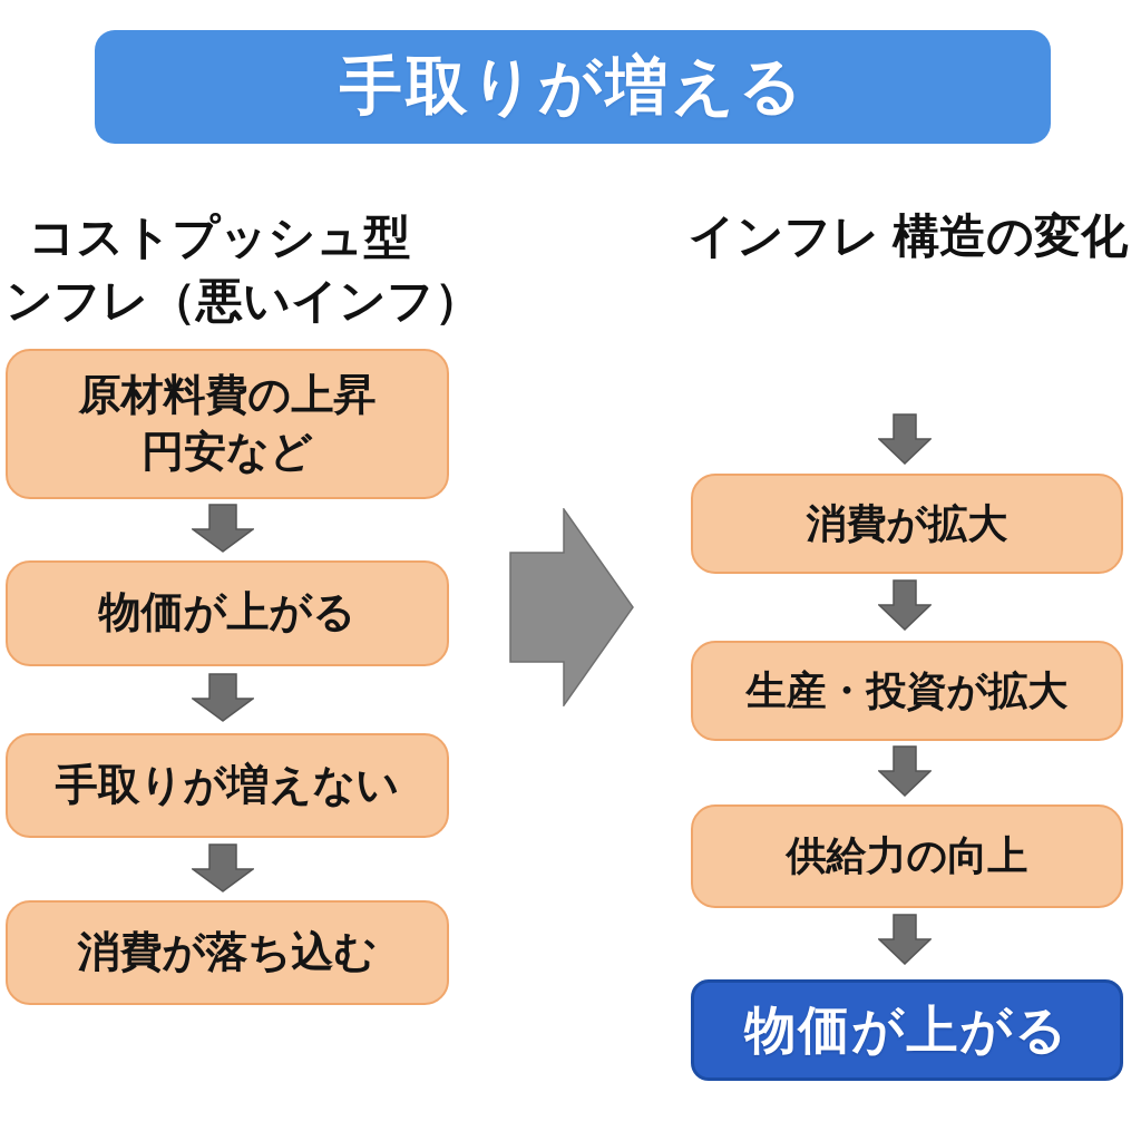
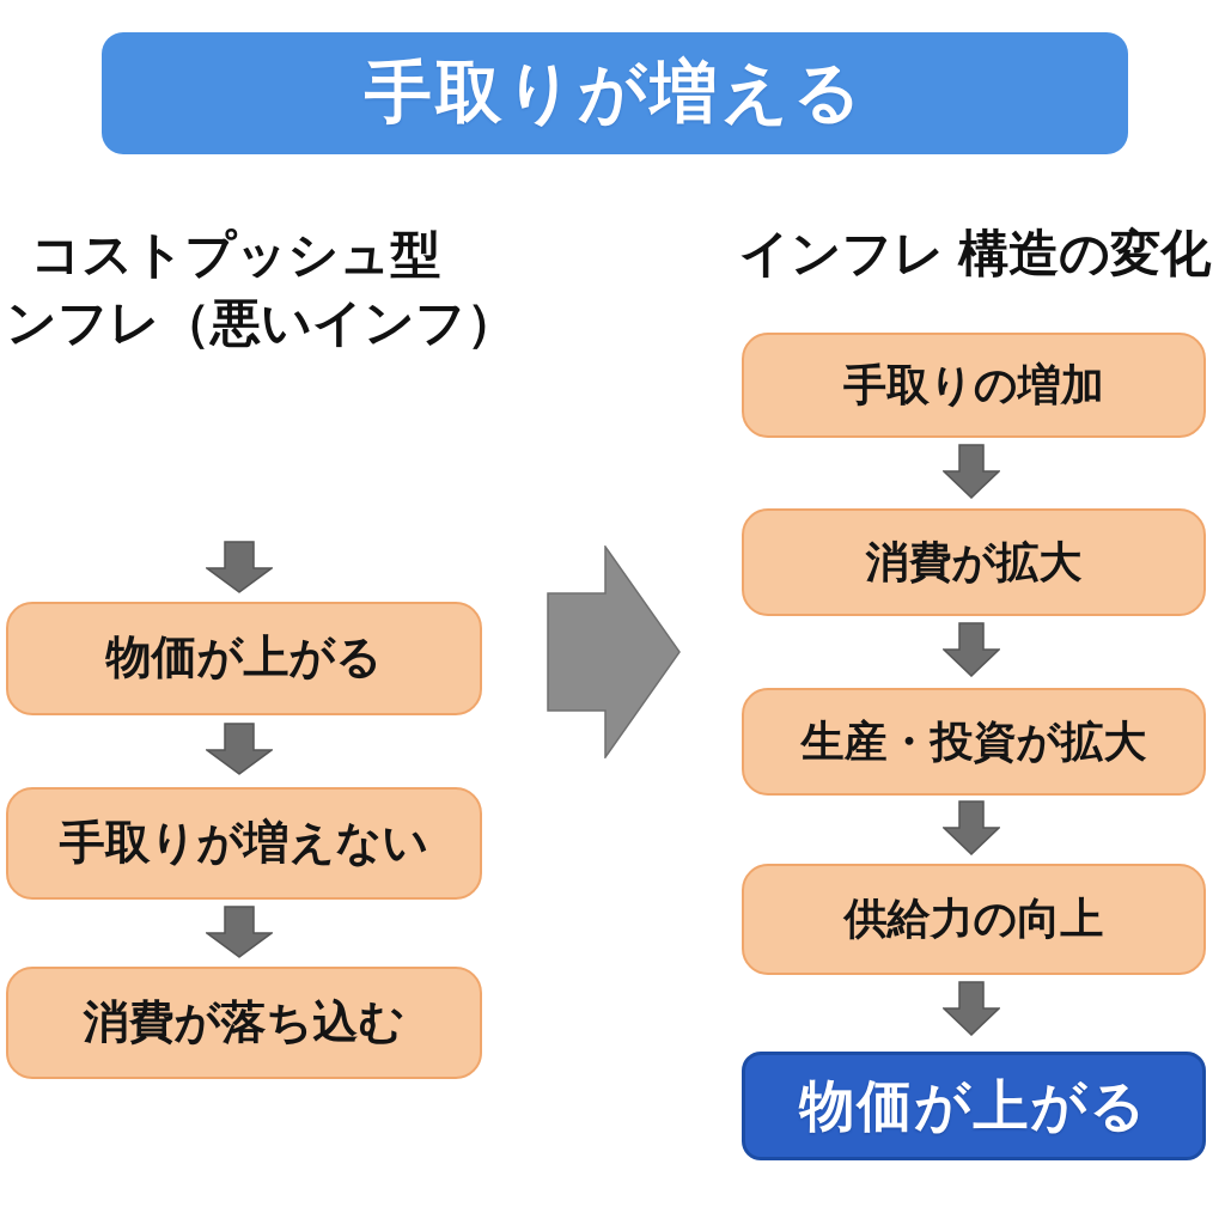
  手取りが増える
  コストプッシュ型
  ンフレ（悪いインフ）
  インフレ 構造の変化
- 原材料費の上昇
- 円安など
  物価が上がる
  手取りが増えない
  消費が落ち込む
+ 手取りの増加
  消費が拡大
  生産・投資が拡大
  供給力の向上
  物価が上がる
